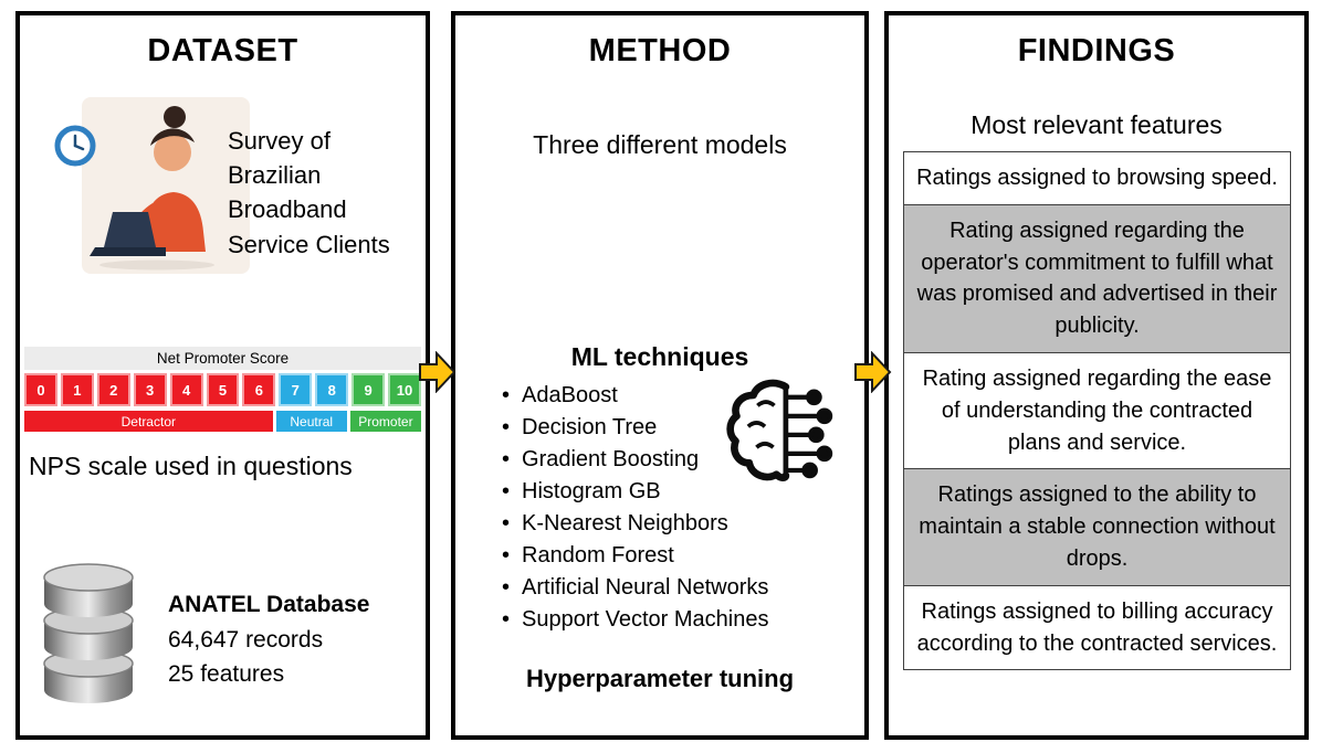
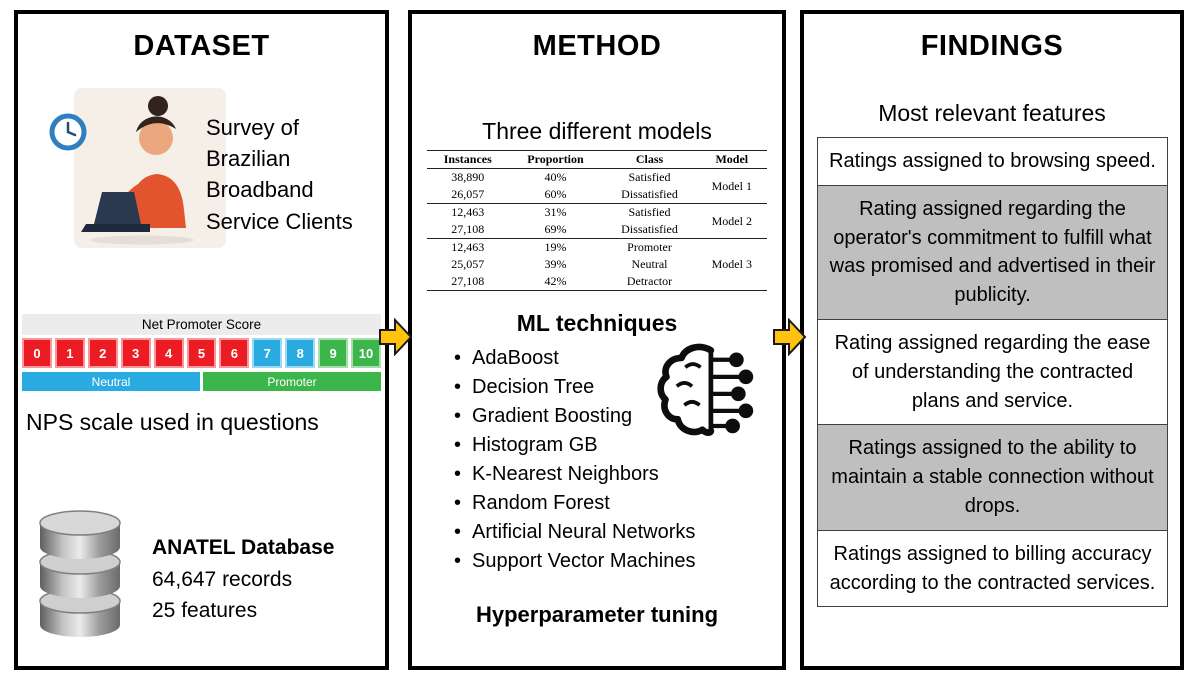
  DATASET
  Survey of Brazilian Broadband Service Clients
  Net Promoter Score
  0
  1
  2
  3
  4
  5
  6
  7
  8
  9
  10
- Detractor
  Neutral
  Promoter
  NPS scale used in questions
  ANATEL Database
  64,647 records
  25 features
  METHOD
  Three different models
+ Instances	Proportion	Class	Model
+ 38,890	40%	Satisfied	Model 1
+ 26,057	60%	Dissatisfied
+ 12,463	31%	Satisfied	Model 2
+ 27,108	69%	Dissatisfied
+ 12,463	19%	Promoter	Model 3
+ 25,057	39%	Neutral
+ 27,108	42%	Detractor
  ML techniques
  AdaBoost
  Decision Tree
  Gradient Boosting
  Histogram GB
  K-Nearest Neighbors
  Random Forest
  Artificial Neural Networks
  Support Vector Machines
  Hyperparameter tuning
  FINDINGS
  Most relevant features
  Ratings assigned to browsing speed.
  Rating assigned regarding the operator's commitment to fulfill what was promised and advertised in their publicity.
  Rating assigned regarding the ease of understanding the contracted plans and service.
  Ratings assigned to the ability to maintain a stable connection without drops.
  Ratings assigned to billing accuracy according to the contracted services.
